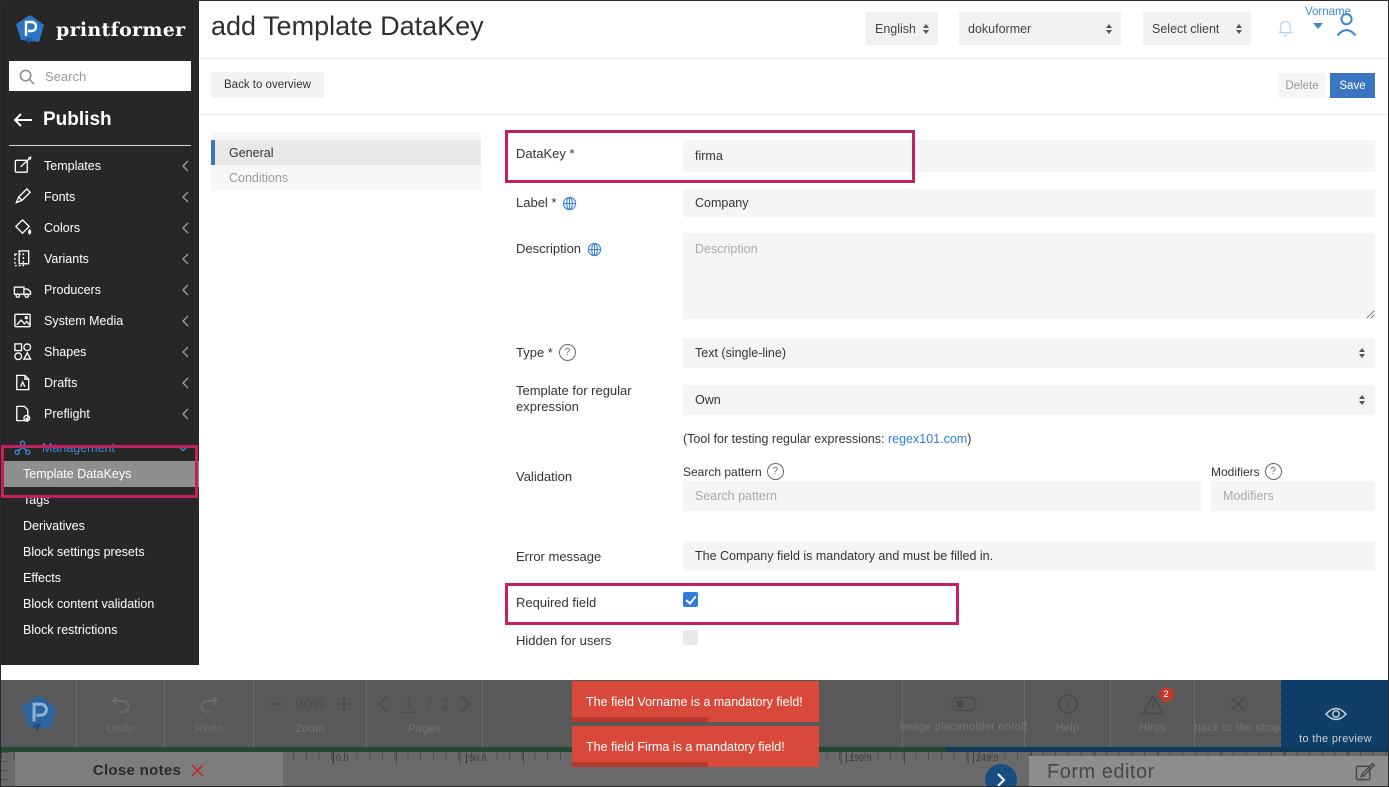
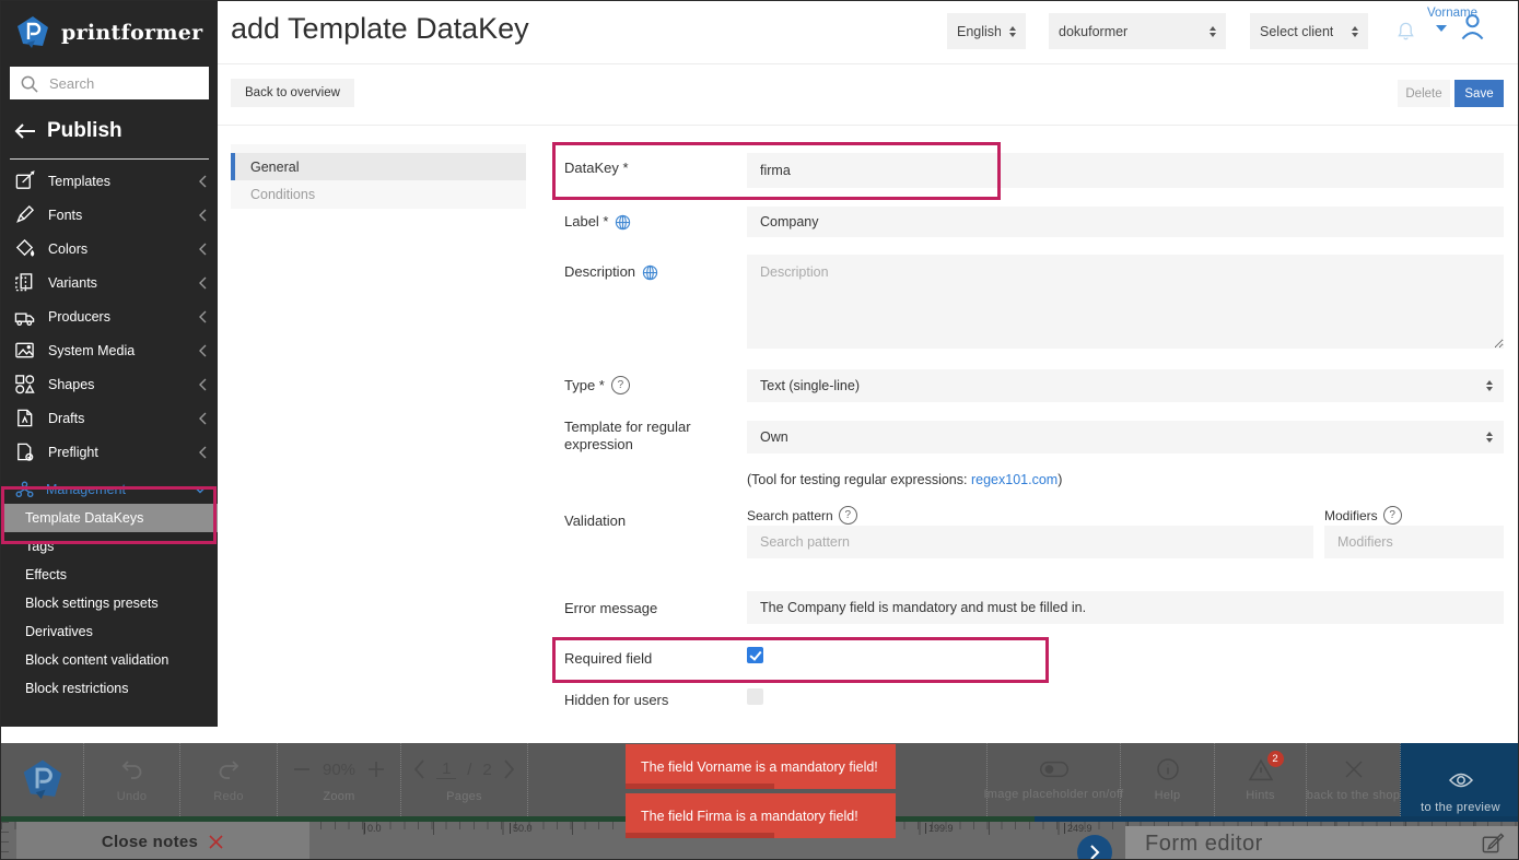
  printformer
  Search
  Publish
  Templates
  Fonts
  Colors
  Variants
  Producers
  System Media
  Shapes
  Drafts
  Preflight
  Management
  Template DataKeys
  Tags
- Derivatives
+ Effects
  Block settings presets
- Effects
+ Derivatives
  Block content validation
  Block restrictions
  add Template DataKey
  English
  dokuformer
  Select client
  Vorname
  Back to overview
  Delete
  Save
  General
  Conditions
  DataKey *
  firma
  Label *
  Company
  Description
  Description
  Type *
  Text (single-line)
  Template for regular expression
  Own
  (Tool for testing regular expressions: regex101.com)
  Validation
  Search pattern
  Search pattern
  Modifiers
  Modifiers
  Error message
  The Company field is mandatory and must be filled in.
  Required field
  Hidden for users
  Zoom
  Pages
  Image placeholder on/off
  Help
  2
  Hints
  back to the shop
  to the preview
  0.0
  50.0
  199.9
  249.9
  Close notes
  Form editor
  The field Vorname is a mandatory field!
  The field Firma is a mandatory field!
